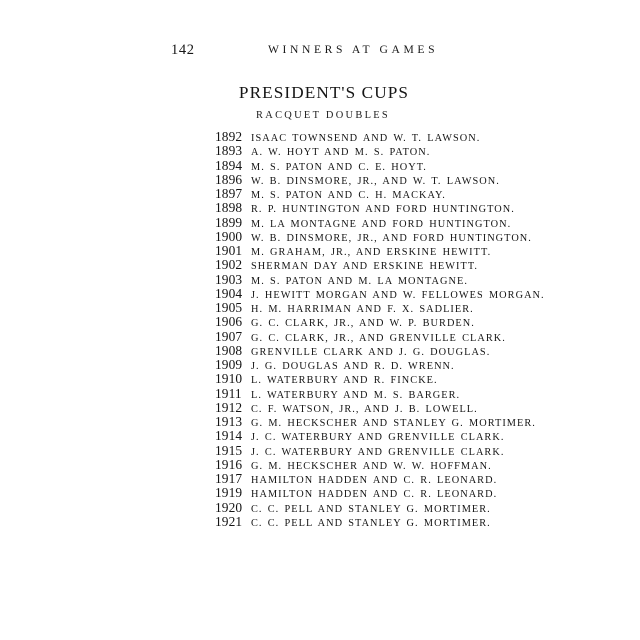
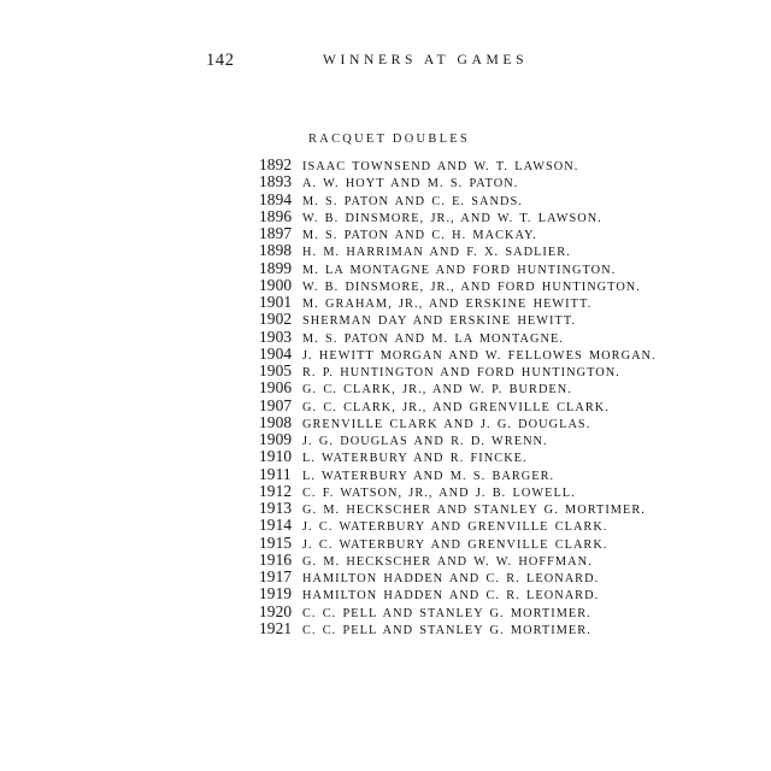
  142
  WINNERS AT GAMES
- PRESIDENT'S CUPS
  RACQUET DOUBLES
  1892 ISAAC TOWNSEND AND W. T. LAWSON.
  1893 A. W. HOYT AND M. S. PATON.
- 1894 M. S. PATON AND C. E. HOYT.
+ 1894 M. S. PATON AND C. E. SANDS.
  1896 W. B. DINSMORE, JR., AND W. T. LAWSON.
  1897 M. S. PATON AND C. H. MACKAY.
- 1898 R. P. HUNTINGTON AND FORD HUNTINGTON.
+ 1898 H. M. HARRIMAN AND F. X. SADLIER.
  1899 M. LA MONTAGNE AND FORD HUNTINGTON.
  1900 W. B. DINSMORE, JR., AND FORD HUNTINGTON.
  1901 M. GRAHAM, JR., AND ERSKINE HEWITT.
  1902 SHERMAN DAY AND ERSKINE HEWITT.
  1903 M. S. PATON AND M. LA MONTAGNE.
  1904 J. HEWITT MORGAN AND W. FELLOWES MORGAN.
- 1905 H. M. HARRIMAN AND F. X. SADLIER.
+ 1905 R. P. HUNTINGTON AND FORD HUNTINGTON.
  1906 G. C. CLARK, JR., AND W. P. BURDEN.
  1907 G. C. CLARK, JR., AND GRENVILLE CLARK.
  1908 GRENVILLE CLARK AND J. G. DOUGLAS.
  1909 J. G. DOUGLAS AND R. D. WRENN.
  1910 L. WATERBURY AND R. FINCKE.
  1911 L. WATERBURY AND M. S. BARGER.
  1912 C. F. WATSON, JR., AND J. B. LOWELL.
  1913 G. M. HECKSCHER AND STANLEY G. MORTIMER.
  1914 J. C. WATERBURY AND GRENVILLE CLARK.
  1915 J. C. WATERBURY AND GRENVILLE CLARK.
  1916 G. M. HECKSCHER AND W. W. HOFFMAN.
  1917 HAMILTON HADDEN AND C. R. LEONARD.
  1919 HAMILTON HADDEN AND C. R. LEONARD.
  1920 C. C. PELL AND STANLEY G. MORTIMER.
  1921 C. C. PELL AND STANLEY G. MORTIMER.
